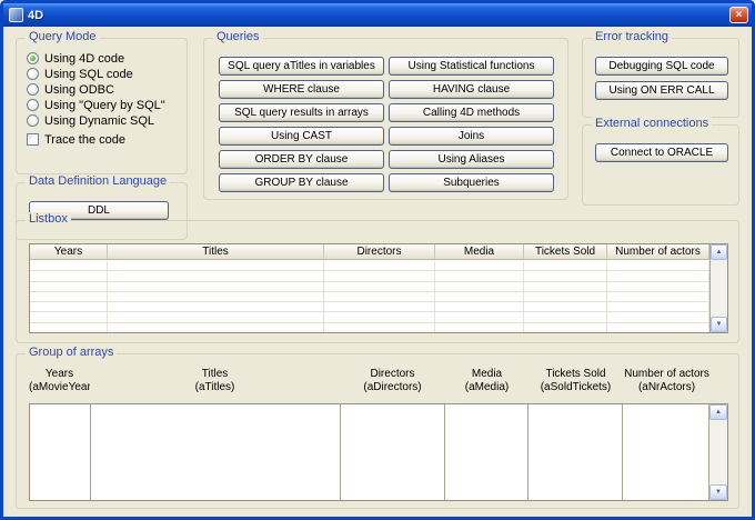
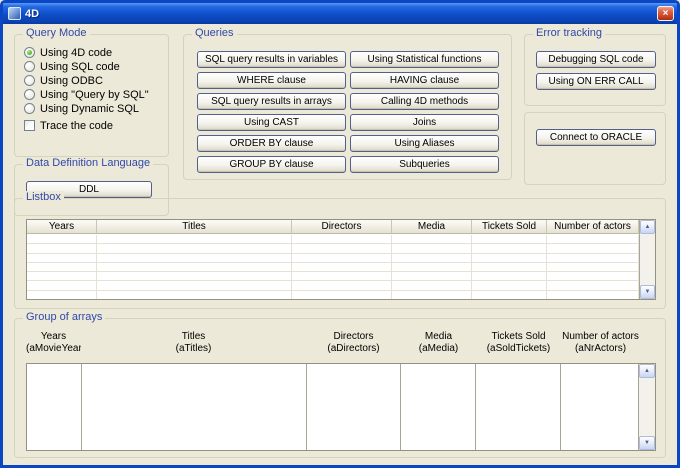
  4D
  ×
  Query Mode
  Using 4D code
  Using SQL code
  Using ODBC
  Using "Query by SQL"
  Using Dynamic SQL
  Trace the code
  Data Definition Language
  DDL
  Queries
- SQL query aTitles in variables
+ SQL query results in variables
  WHERE clause
  SQL query results in arrays
  Using CAST
  ORDER BY clause
  GROUP BY clause
  Using Statistical functions
  HAVING clause
  Calling 4D methods
  Joins
  Using Aliases
  Subqueries
  Error tracking
  Debugging SQL code
  Using ON ERR CALL
- External connections
  Connect to ORACLE
  Listbox
  Years
  Titles
  Directors
  Media
  Tickets Sold
  Number of actors
  Group of arrays
  Years
  (aMovieYear
  Titles
  (aTitles)
  Directors
  (aDirectors)
  Media
  (aMedia)
  Tickets Sold
  (aSoldTickets)
  Number of actors
  (aNrActors)
